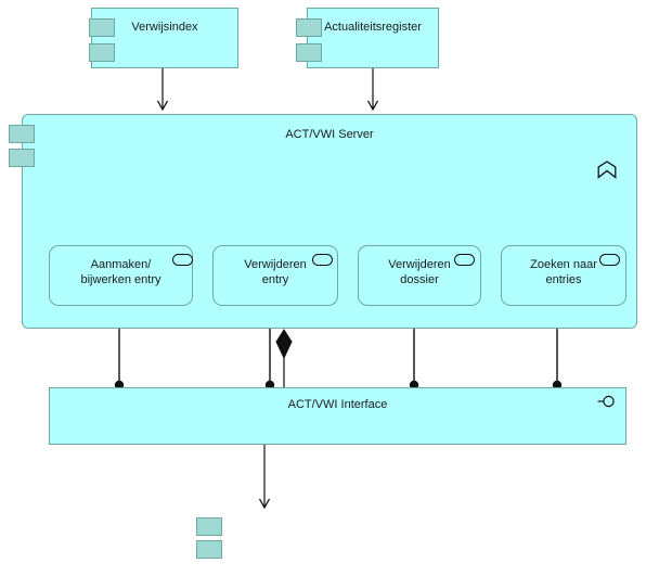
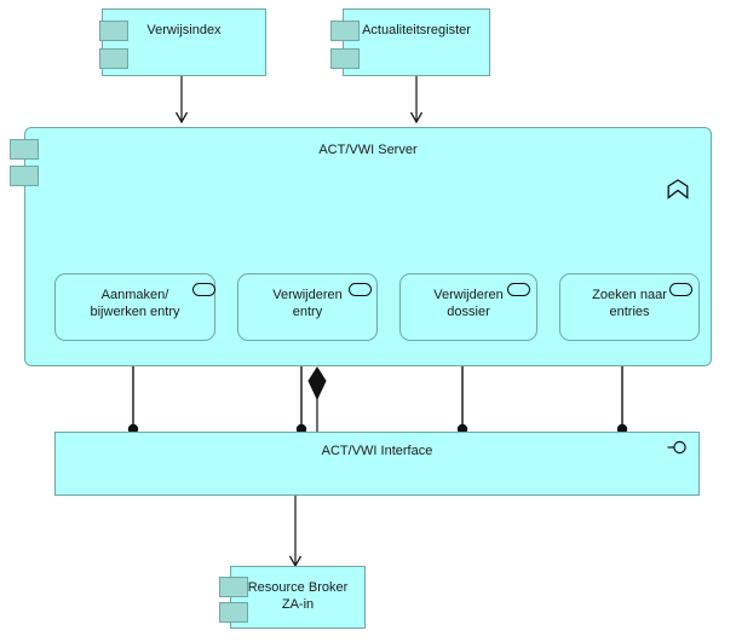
  Verwijsindex
  Actualiteitsregister
  ACT/VWI Server
  Aanmaken/
  bijwerken entry
  Verwijderen
  entry
  Verwijderen
  dossier
  Zoeken naar
  entries
  ACT/VWI Interface
+ Resource Broker
+ ZA-in
